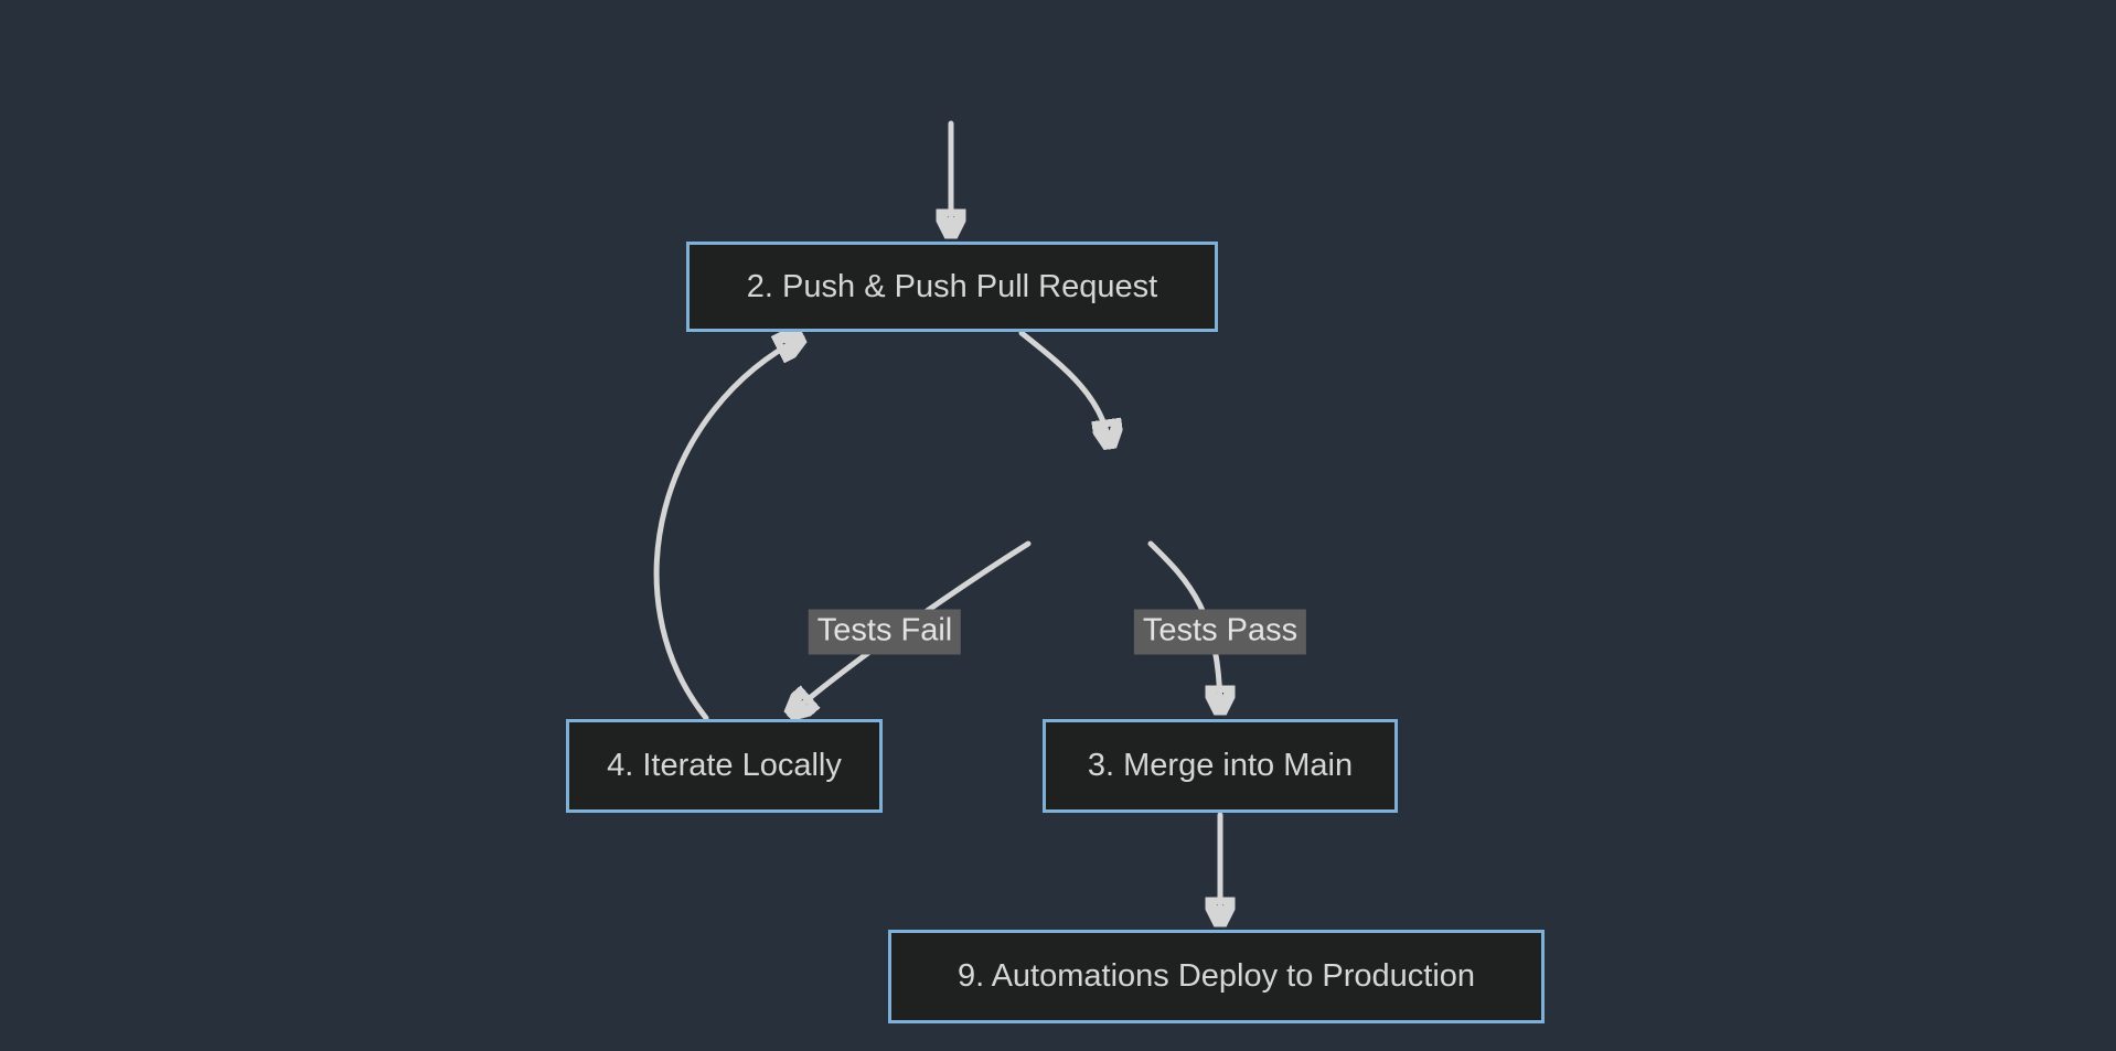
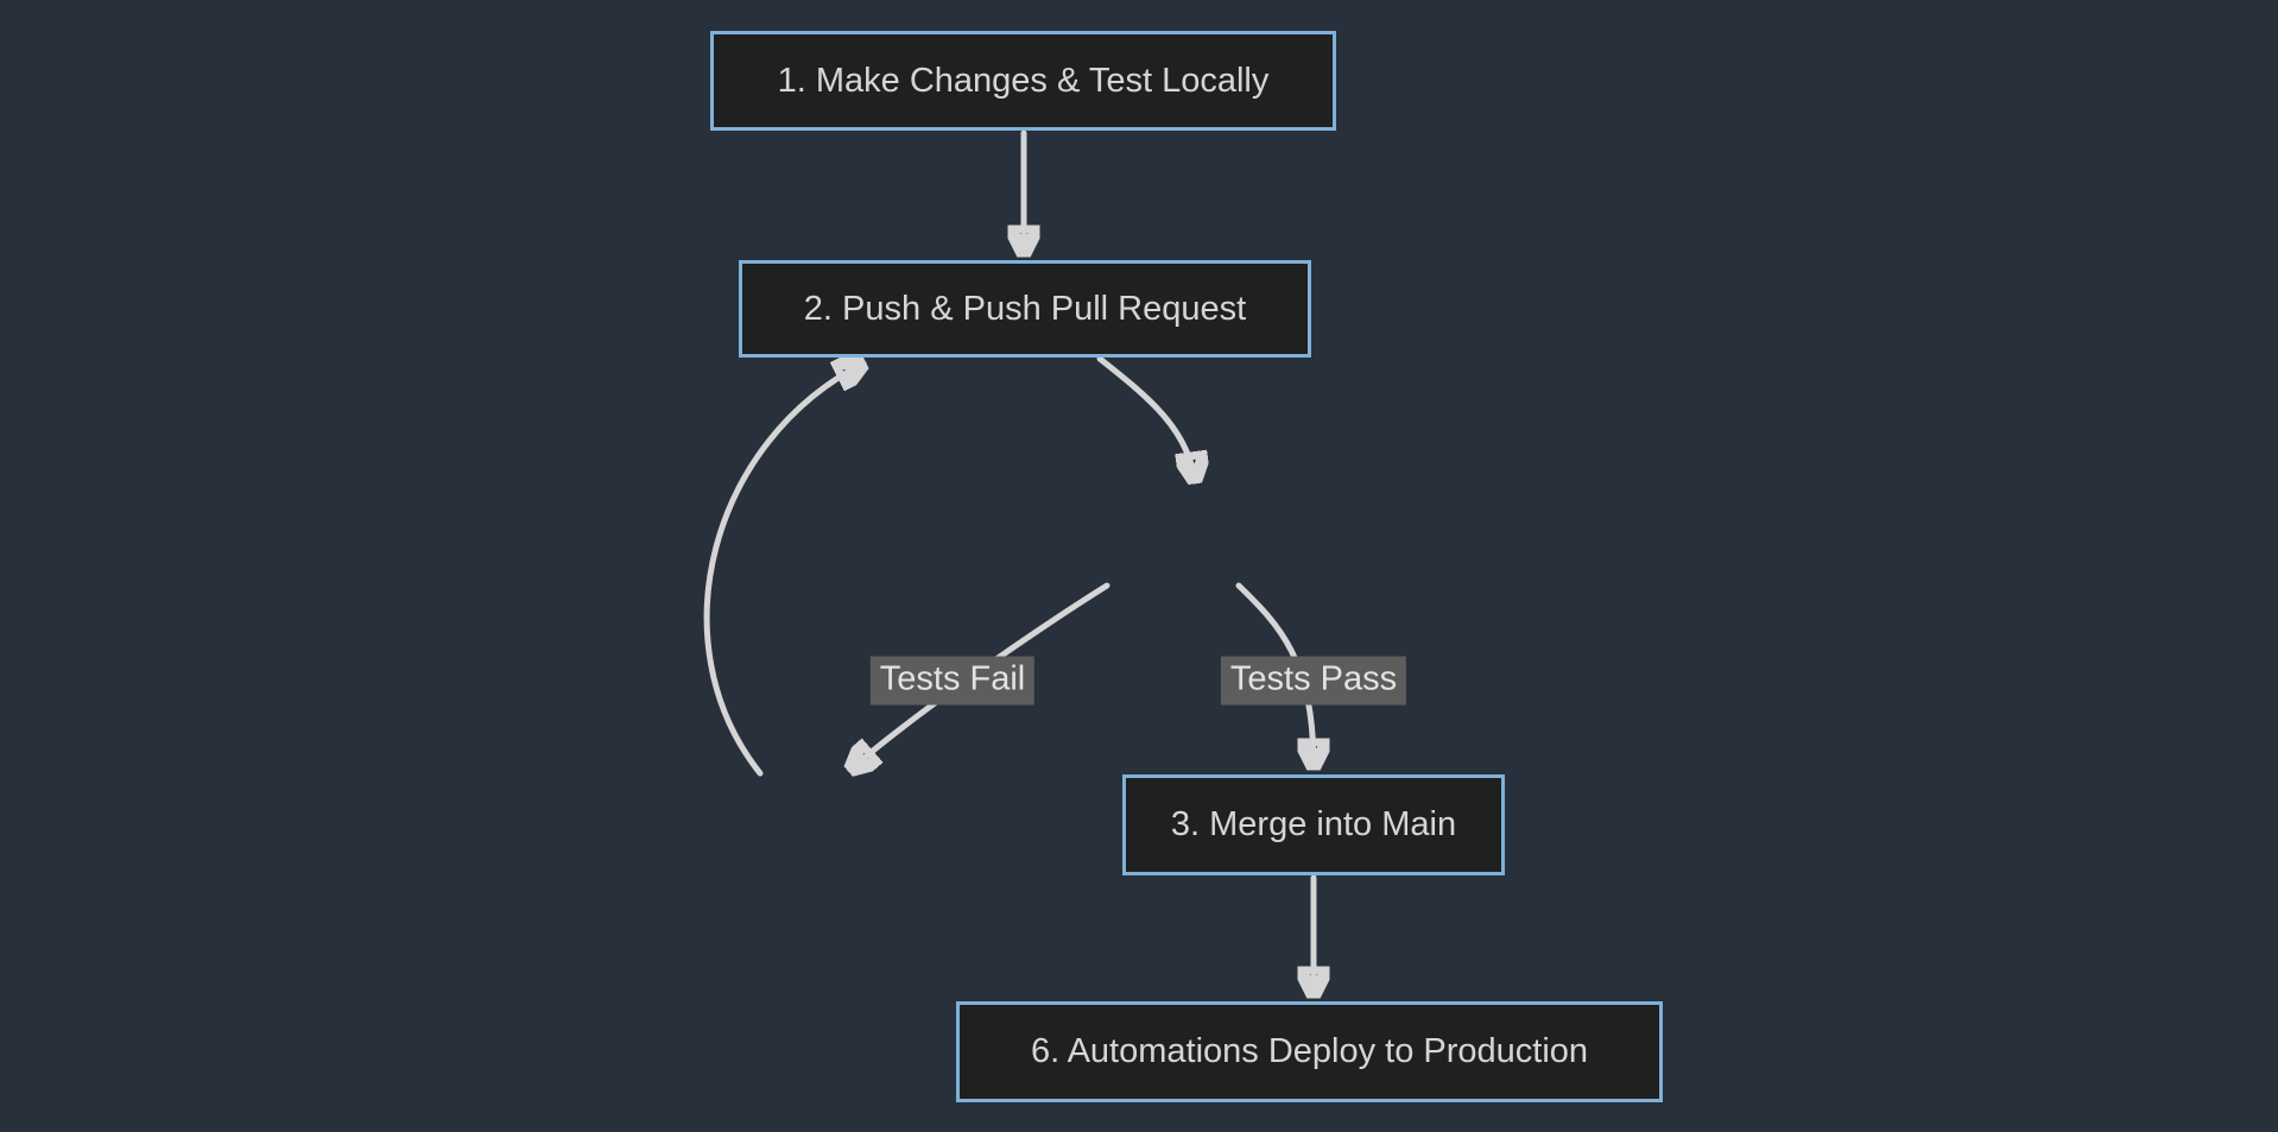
+ 1. Make Changes & Test Locally
  2. Push & Push Pull Request
- 4. Iterate Locally
  3. Merge into Main
- 9. Automations Deploy to Production
+ 6. Automations Deploy to Production
  Tests Fail
  Tests Pass
